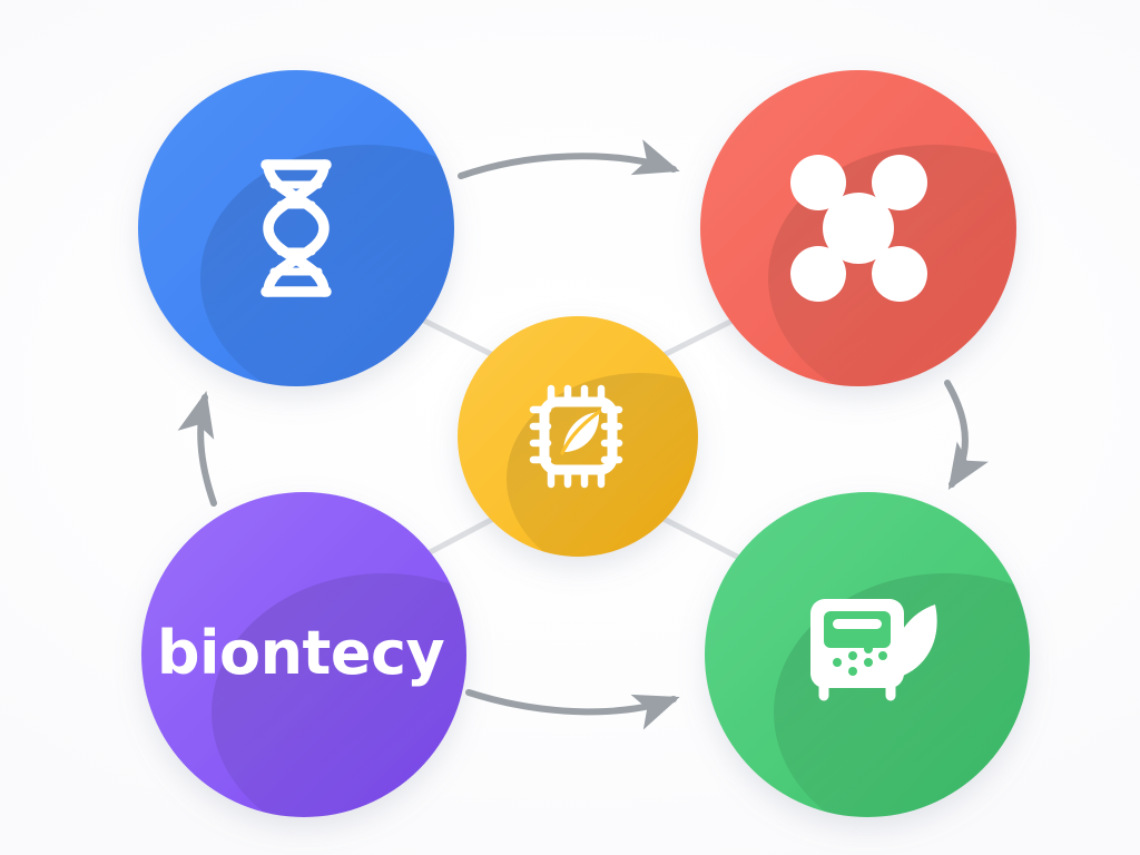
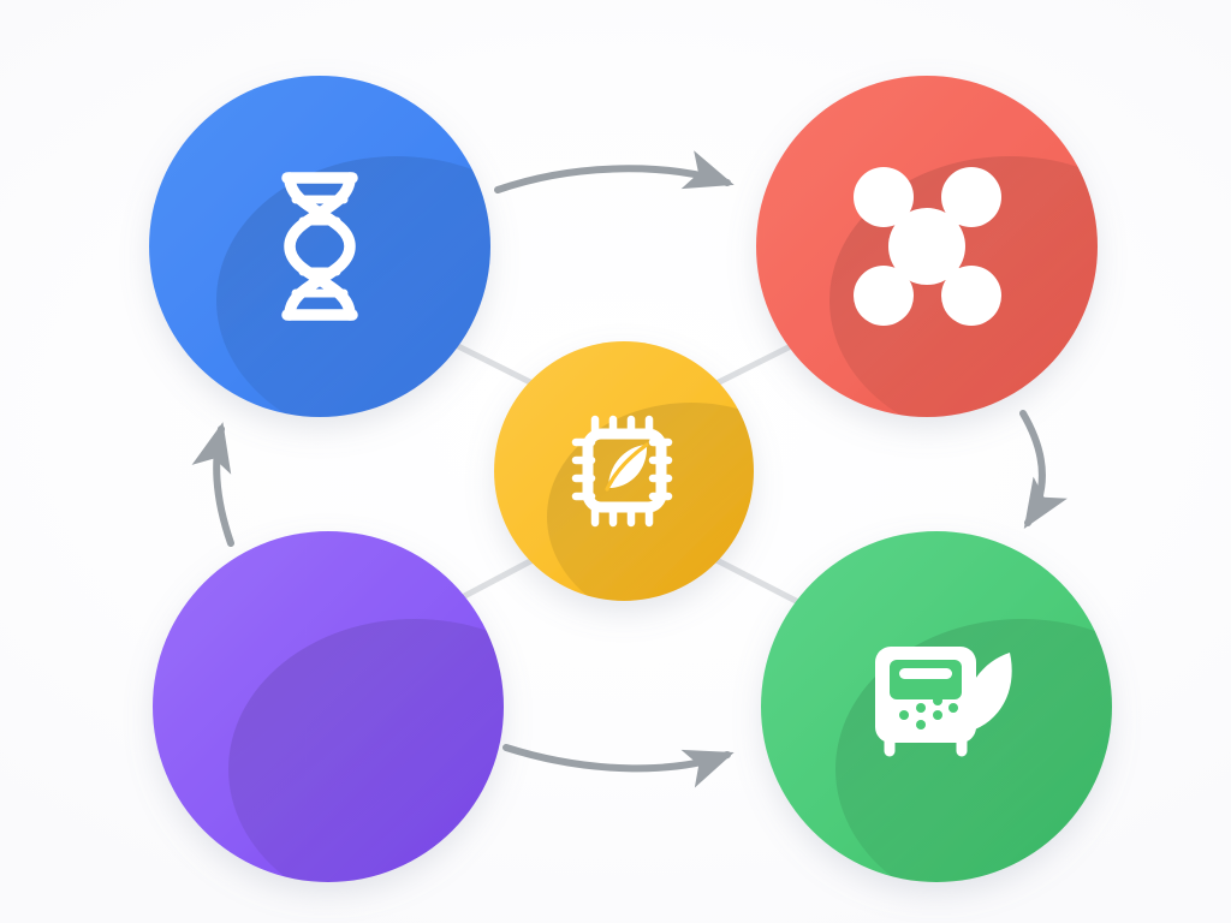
- biontecy
